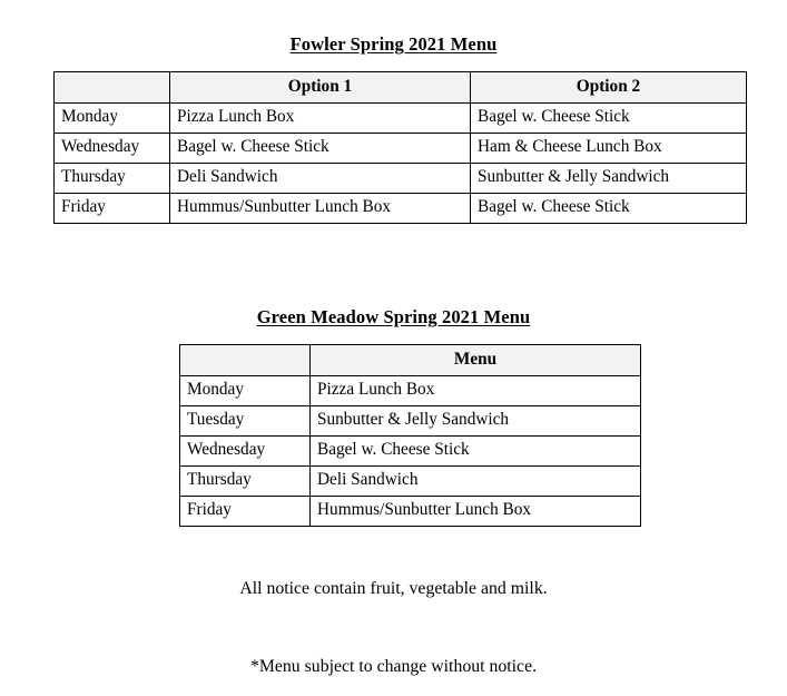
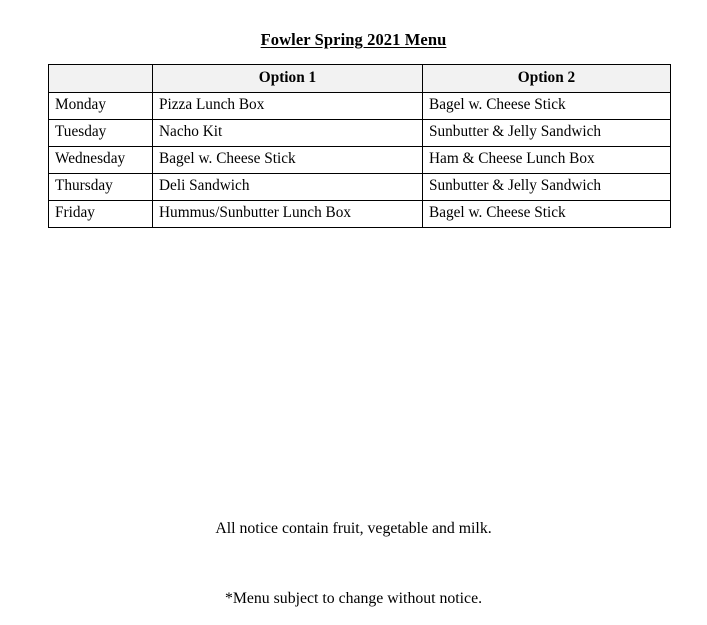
  Fowler Spring 2021 Menu
  	Option 1	Option 2
  Monday	Pizza Lunch Box	Bagel w. Cheese Stick
+ Tuesday	Nacho Kit	Sunbutter & Jelly Sandwich
  Wednesday	Bagel w. Cheese Stick	Ham & Cheese Lunch Box
  Thursday	Deli Sandwich	Sunbutter & Jelly Sandwich
  Friday	Hummus/Sunbutter Lunch Box	Bagel w. Cheese Stick
- Green Meadow Spring 2021 Menu
- 	Menu
- Monday	Pizza Lunch Box
- Tuesday	Sunbutter & Jelly Sandwich
- Wednesday	Bagel w. Cheese Stick
- Thursday	Deli Sandwich
- Friday	Hummus/Sunbutter Lunch Box
  All notice contain fruit, vegetable and milk.
  *Menu subject to change without notice.
